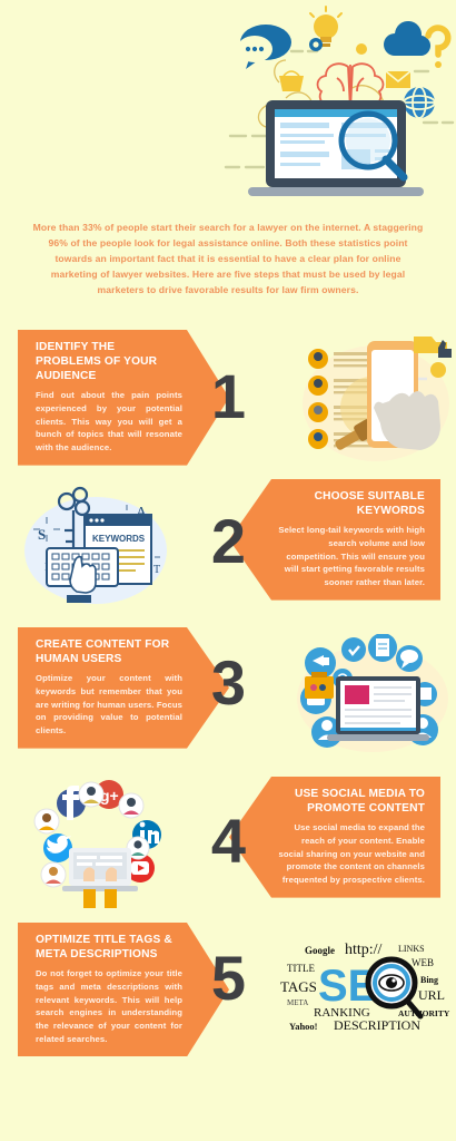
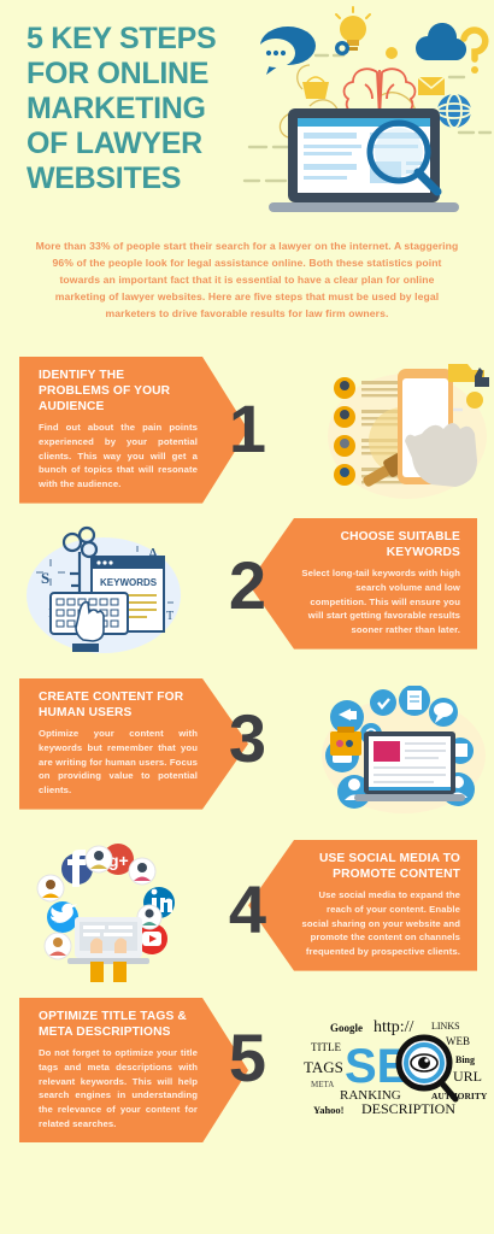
+ 5 KEY STEPS
+ FOR ONLINE
+ MARKETING
+ OF LAWYER
+ WEBSITES
  More than 33% of people start their search for a lawyer on the internet. A staggering 96% of the people look for legal assistance online. Both these statistics point towards an important fact that it is essential to have a clear plan for online marketing of lawyer websites. Here are five steps that must be used by legal marketers to drive favorable results for law firm owners.
  IDENTIFY THE PROBLEMS OF YOUR AUDIENCE
  Find out about the pain points experienced by your potential clients. This way you will get a bunch of topics that will resonate with the audience.
  1
  CHOOSE SUITABLE KEYWORDS
  Select long-tail keywords with high search volume and low competition. This will ensure you will start getting favorable results sooner rather than later.
  2
  S
  A
  T
  KEYWORDS
  CREATE CONTENT FOR HUMAN USERS
  Optimize your content with keywords but remember that you are writing for human users. Focus on providing value to potential clients.
  3
  USE SOCIAL MEDIA TO PROMOTE CONTENT
  Use social media to expand the reach of your content. Enable social sharing on your website and promote the content on channels frequented by prospective clients.
  4
  g+
  OPTIMIZE TITLE TAGS & META DESCRIPTIONS
  Do not forget to optimize your title tags and meta descriptions with relevant keywords. This will help search engines in understanding the relevance of your content for related searches.
  5
  Google
  http://
  LINKS
  WEB
  TITLE
  Bing
  TAGS
  URL
  META
  RANKING
  AUTORITY
  Yahoo!
  DESCRIPTION
